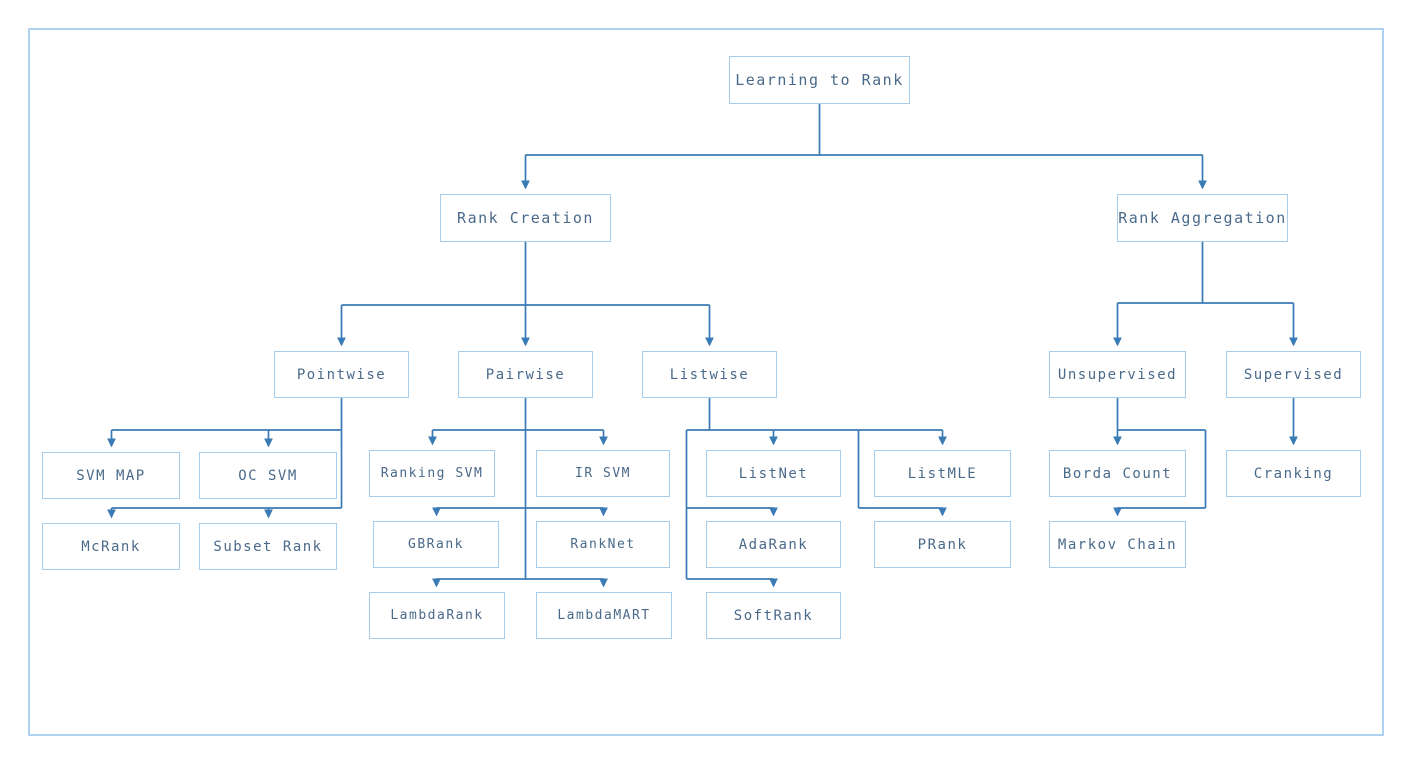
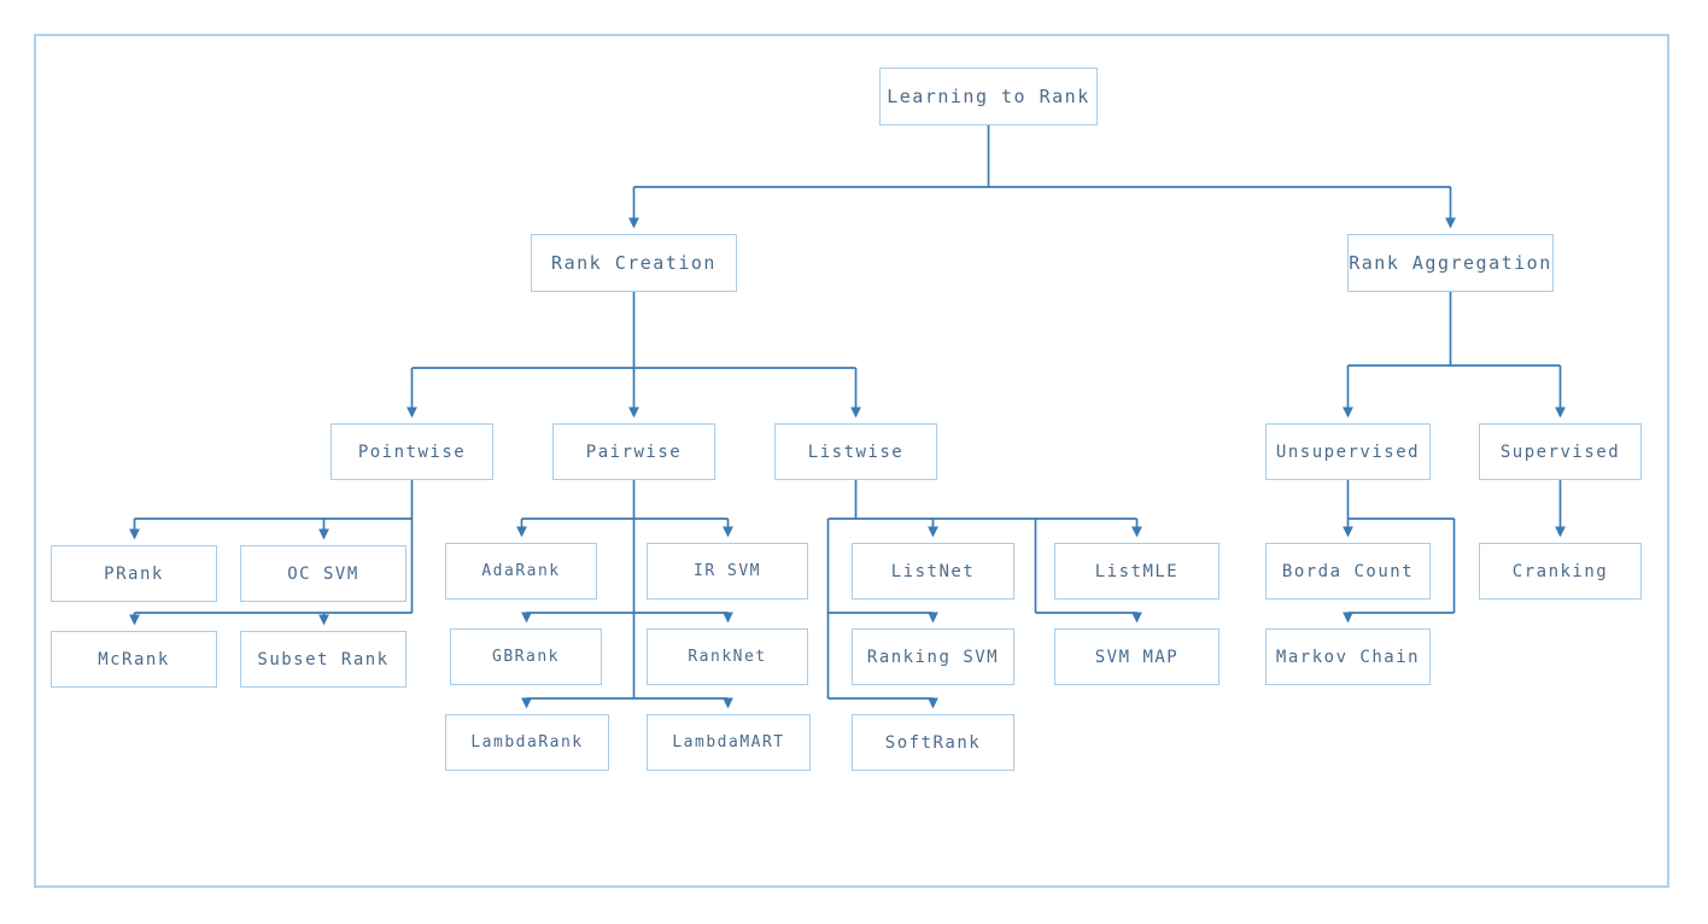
  Learning to Rank
  Rank Creation
  Rank Aggregation
  Pointwise
  Pairwise
  Listwise
  Unsupervised
  Supervised
- SVM MAP
+ PRank
  OC SVM
  McRank
  Subset Rank
- Ranking SVM
+ AdaRank
  IR SVM
  GBRank
  RankNet
  LambdaRank
  LambdaMART
  ListNet
  ListMLE
- AdaRank
+ Ranking SVM
- PRank
+ SVM MAP
  SoftRank
  Borda Count
  Cranking
  Markov Chain
